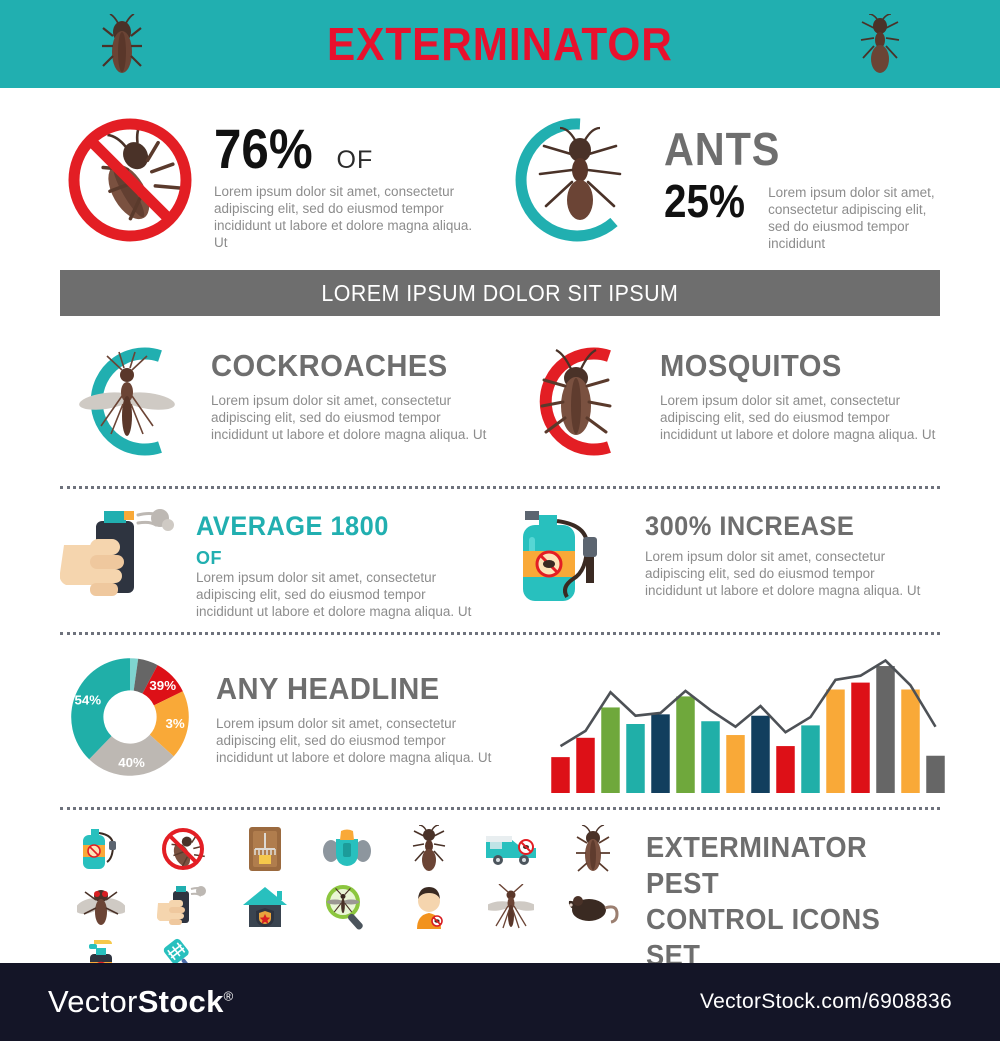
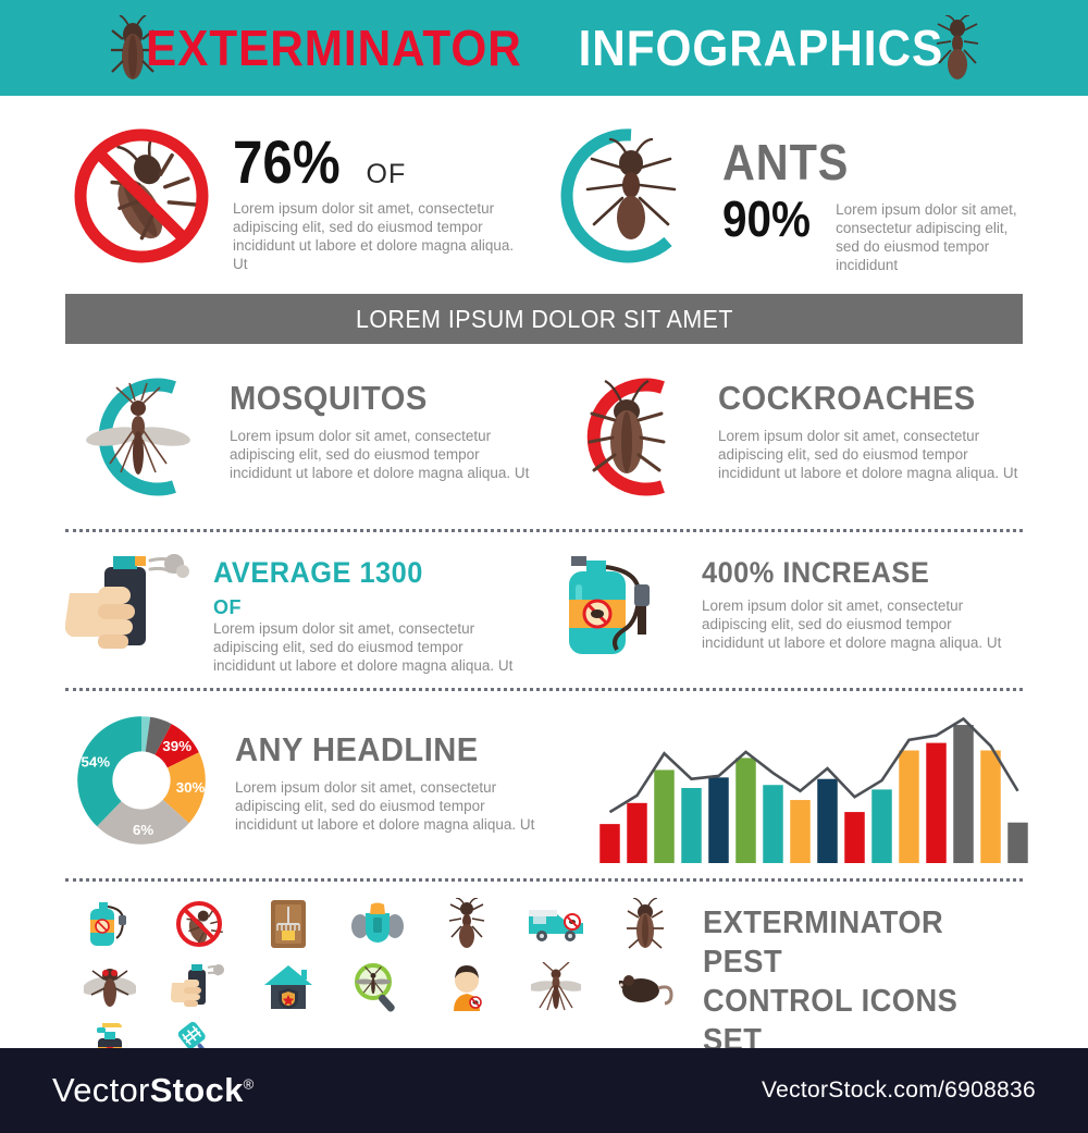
  EXTERMINATOR
+ INFOGRAPHICS
  76% OF
  Lorem ipsum dolor sit amet, consectetur adipiscing elit, sed do eiusmod tempor incididunt ut labore et dolore magna aliqua. Ut
  ANTS
- 25%
+ 90%
  Lorem ipsum dolor sit amet, consectetur adipiscing elit, sed do eiusmod tempor incididunt
- LOREM IPSUM DOLOR SIT IPSUM
+ LOREM IPSUM DOLOR SIT AMET
- COCKROACHES
+ MOSQUITOS
  Lorem ipsum dolor sit amet, consectetur adipiscing elit, sed do eiusmod tempor incididunt ut labore et dolore magna aliqua. Ut
- MOSQUITOS
+ COCKROACHES
  Lorem ipsum dolor sit amet, consectetur adipiscing elit, sed do eiusmod tempor incididunt ut labore et dolore magna aliqua. Ut
- AVERAGE 1800
+ AVERAGE 1300
  OF
  Lorem ipsum dolor sit amet, consectetur adipiscing elit, sed do eiusmod tempor incididunt ut labore et dolore magna aliqua. Ut
- 300% INCREASE
+ 400% INCREASE
  Lorem ipsum dolor sit amet, consectetur adipiscing elit, sed do eiusmod tempor incididunt ut labore et dolore magna aliqua. Ut
  39%
- 3%
+ 30%
- 40%
+ 6%
  54%
  ANY HEADLINE
  Lorem ipsum dolor sit amet, consectetur adipiscing elit, sed do eiusmod tempor incididunt ut labore et dolore magna aliqua. Ut
  EXTERMINATOR PEST
  CONTROL ICONS SET
  VectorStock®
  VectorStock.com/6908836
